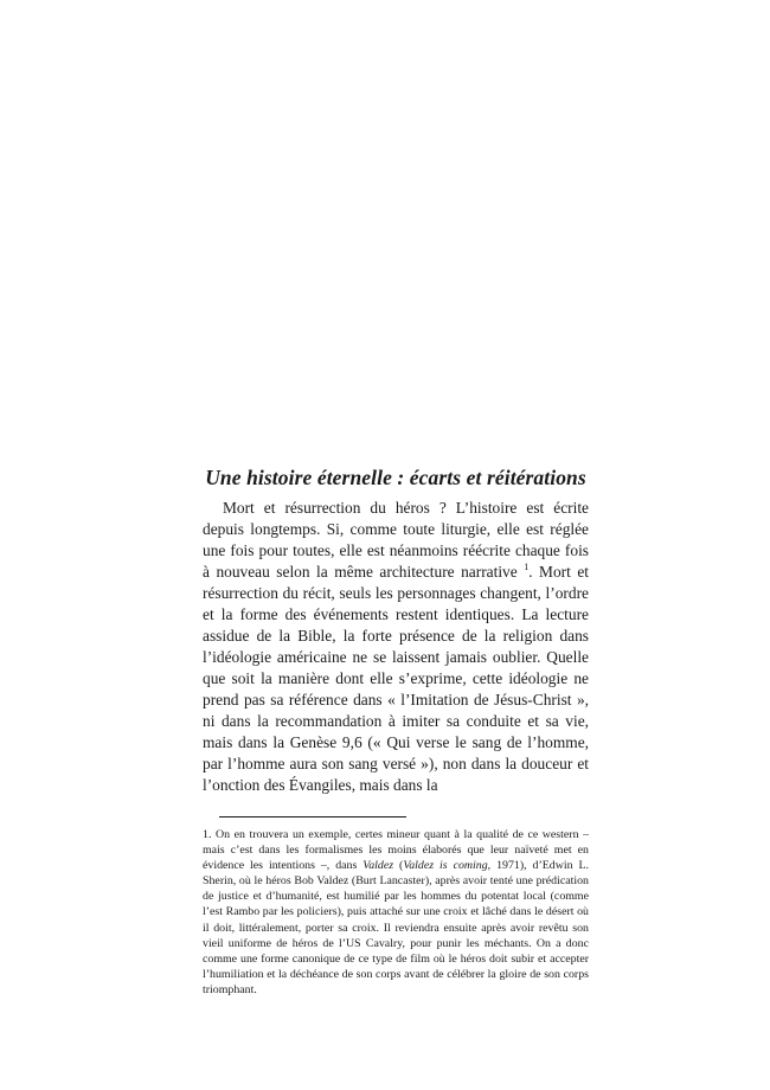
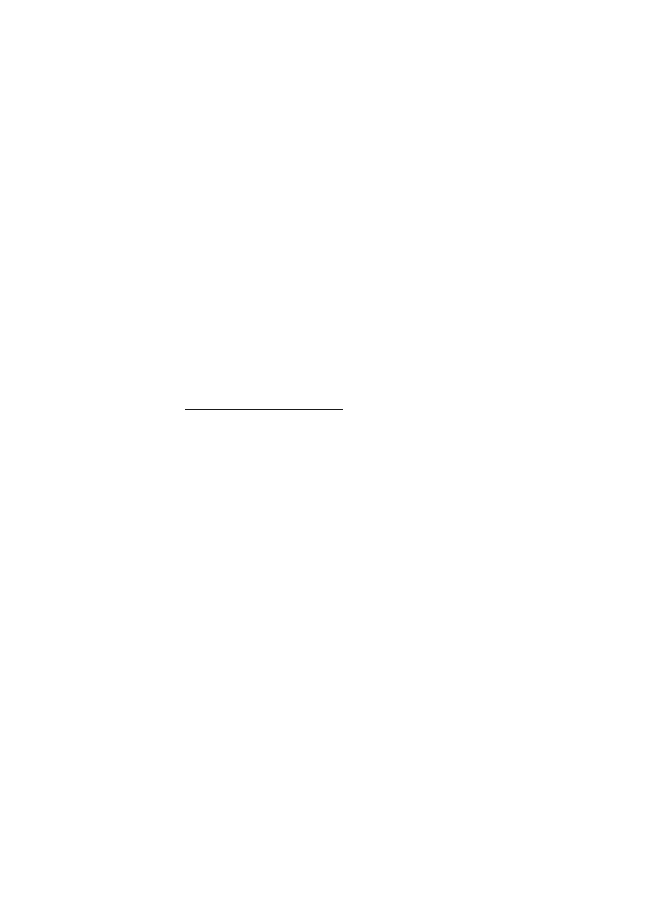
- Une histoire éternelle : écarts et réitérations
- Mort et résurrection du héros ? L’histoire est écrite depuis longtemps. Si, comme toute liturgie, elle est réglée une fois pour toutes, elle est néanmoins réécrite chaque fois à nouveau selon la même architecture narrative 1. Mort et résurrection du récit, seuls les personnages changent, l’ordre et la forme des événements restent identiques. La lecture assidue de la Bible, la forte présence de la religion dans l’idéologie américaine ne se laissent jamais oublier. Quelle que soit la manière dont elle s’exprime, cette idéologie ne prend pas sa référence dans « l’Imitation de Jésus-Christ », ni dans la recommandation à imiter sa conduite et sa vie, mais dans la Genèse 9,6 (« Qui verse le sang de l’homme, par l’homme aura son sang versé »), non dans la douceur et l’onction des Évangiles, mais dans la
- 1. On en trouvera un exemple, certes mineur quant à la qualité de ce western – mais c’est dans les formalismes les moins élaborés que leur naïveté met en évidence les intentions –, dans Valdez (Valdez is coming, 1971), d’Edwin L. Sherin, où le héros Bob Valdez (Burt Lancaster), après avoir tenté une prédication de justice et d’humanité, est humilié par les hommes du potentat local (comme l’est Rambo par les policiers), puis attaché sur une croix et lâché dans le désert où il doit, littéralement, porter sa croix. Il reviendra ensuite après avoir revêtu son vieil uniforme de héros de l’US Cavalry, pour punir les méchants. On a donc comme une forme canonique de ce type de film où le héros doit subir et accepter l’humiliation et la déchéance de son corps avant de célébrer la gloire de son corps triomphant.
